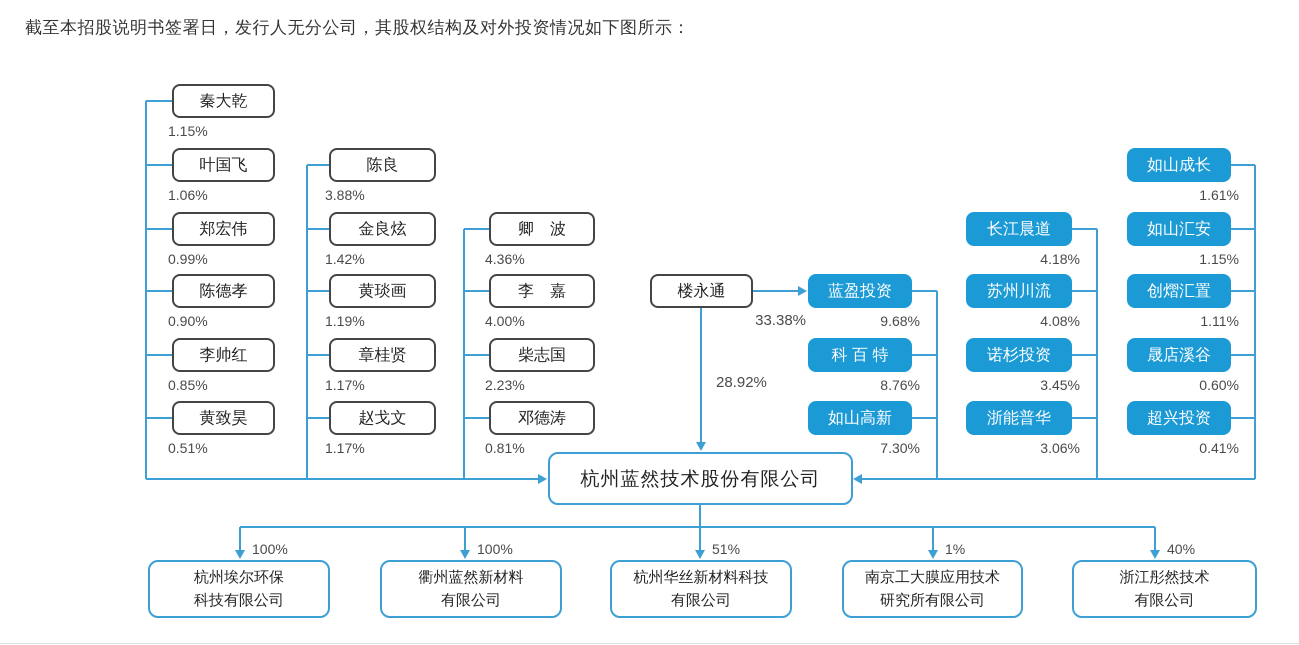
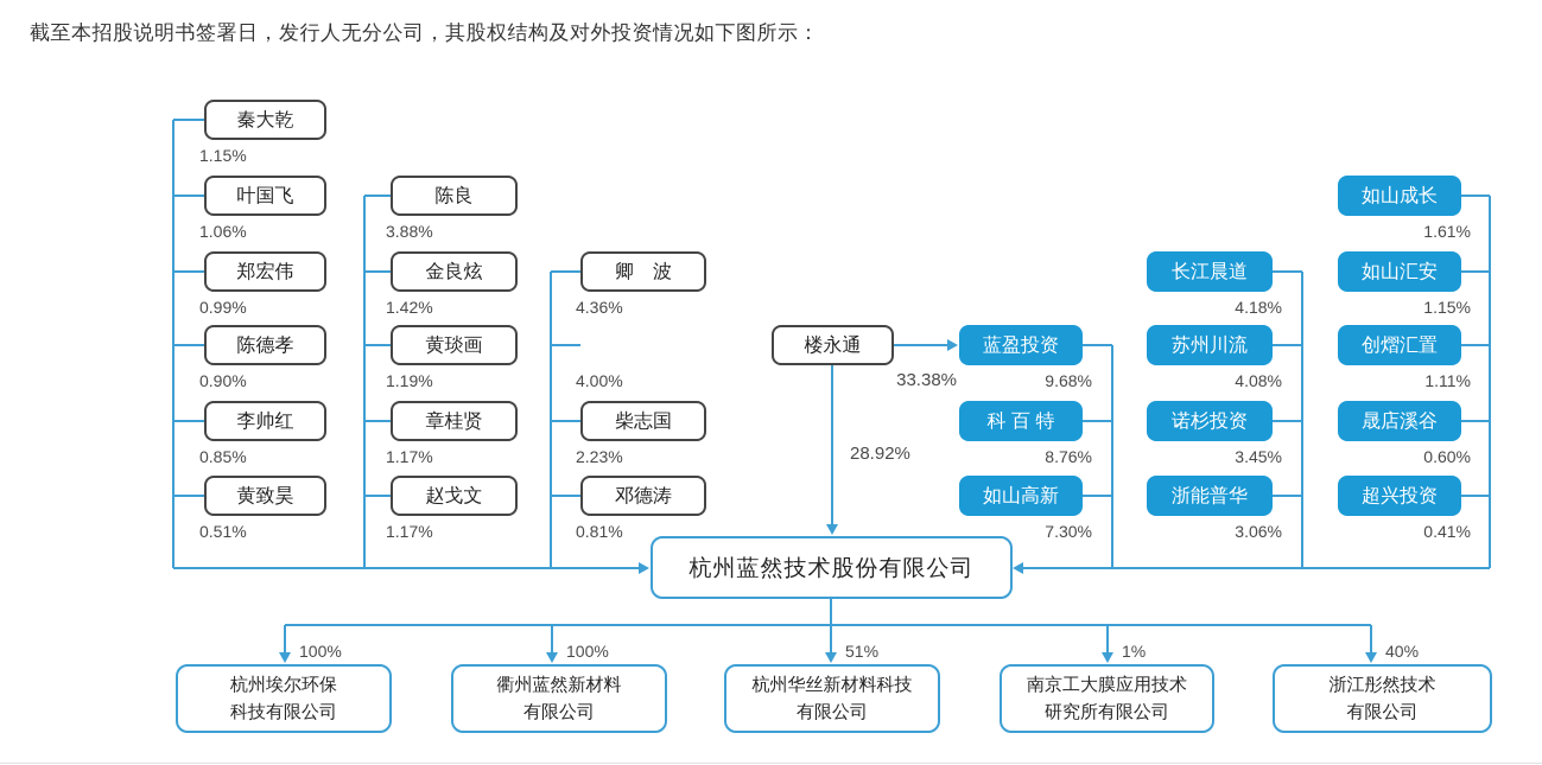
  截至本招股说明书签署日，发行人无分公司，其股权结构及对外投资情况如下图所示：
  楼永通
  杭州蓝然技术股份有限公司
  秦大乾
  1.15%
  叶国飞
  1.06%
  郑宏伟
  0.99%
  陈德孝
  0.90%
  李帅红
  0.85%
  黄致昊
  0.51%
  陈良
  3.88%
  金良炫
  1.42%
  黄琰画
  1.19%
  章桂贤
  1.17%
  赵戈文
  1.17%
  卿 波
  4.36%
- 李 嘉
  4.00%
  柴志国
  2.23%
  邓德涛
  0.81%
  蓝盈投资
  9.68%
  科 百 特
  8.76%
  如山高新
  7.30%
  长江晨道
  4.18%
  苏州川流
  4.08%
  诺杉投资
  3.45%
  浙能普华
  3.06%
  如山成长
  1.61%
  如山汇安
  1.15%
  创熠汇置
  1.11%
  晟店溪谷
  0.60%
  超兴投资
  0.41%
  33.38%
  28.92%
  100%
  杭州埃尔环保
  科技有限公司
  100%
  衢州蓝然新材料
  有限公司
  51%
  杭州华丝新材料科技
  有限公司
  1%
  南京工大膜应用技术
  研究所有限公司
  40%
  浙江彤然技术
  有限公司
